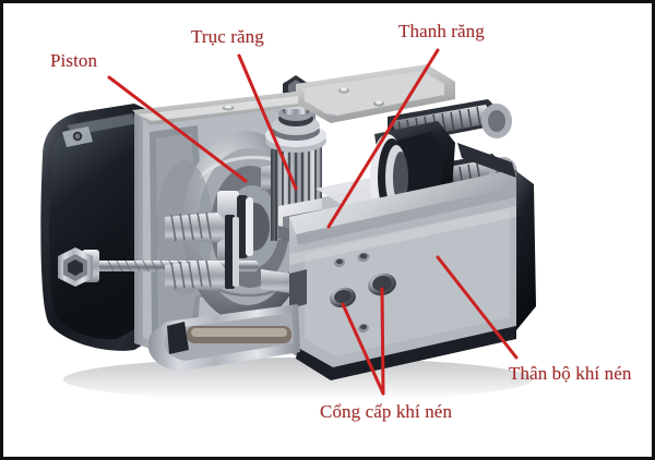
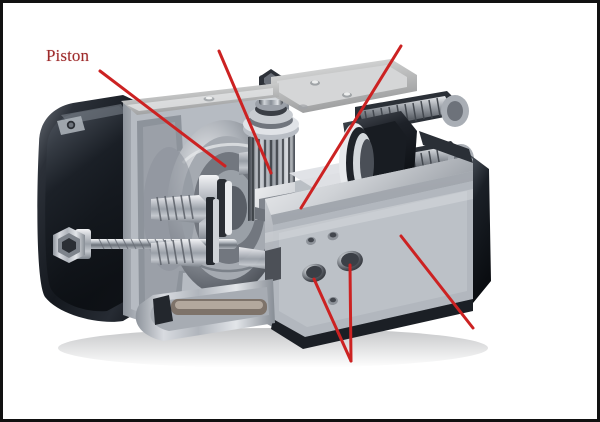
  Piston
- Trục răng
- Thanh răng
- Thân bộ khí nén
- Cổng cấp khí nén
